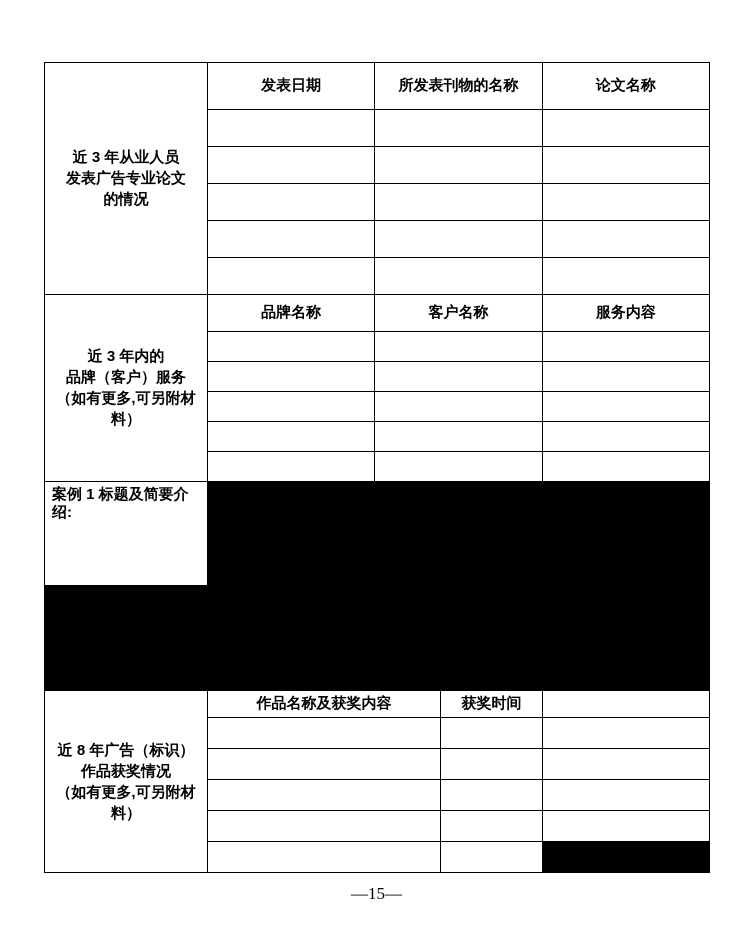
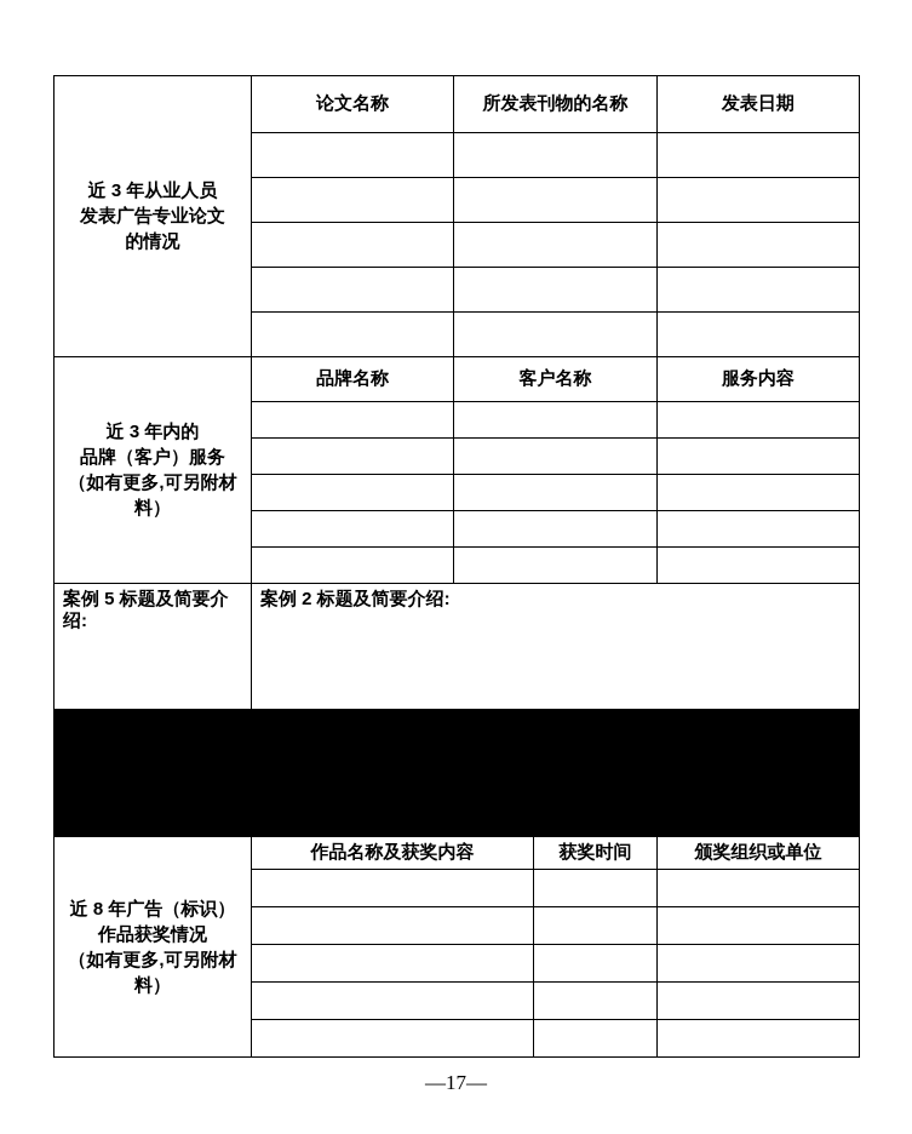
  近 3 年从业人员
  发表广告专业论文
  的情况
- 发表日期
+ 论文名称
  所发表刊物的名称
- 论文名称
+ 发表日期
  近 3 年内的
  品牌（客户）服务
  （如有更多,可另附材
  料）
  品牌名称
  客户名称
  服务内容
- 案例 1 标题及简要介绍:
+ 案例 5 标题及简要介绍:
+ 案例 2 标题及简要介绍:
  近 8 年广告（标识）
  作品获奖情况
  （如有更多,可另附材
  料）
  作品名称及获奖内容
  获奖时间
+ 颁奖组织或单位
- —15—
+ —17—
